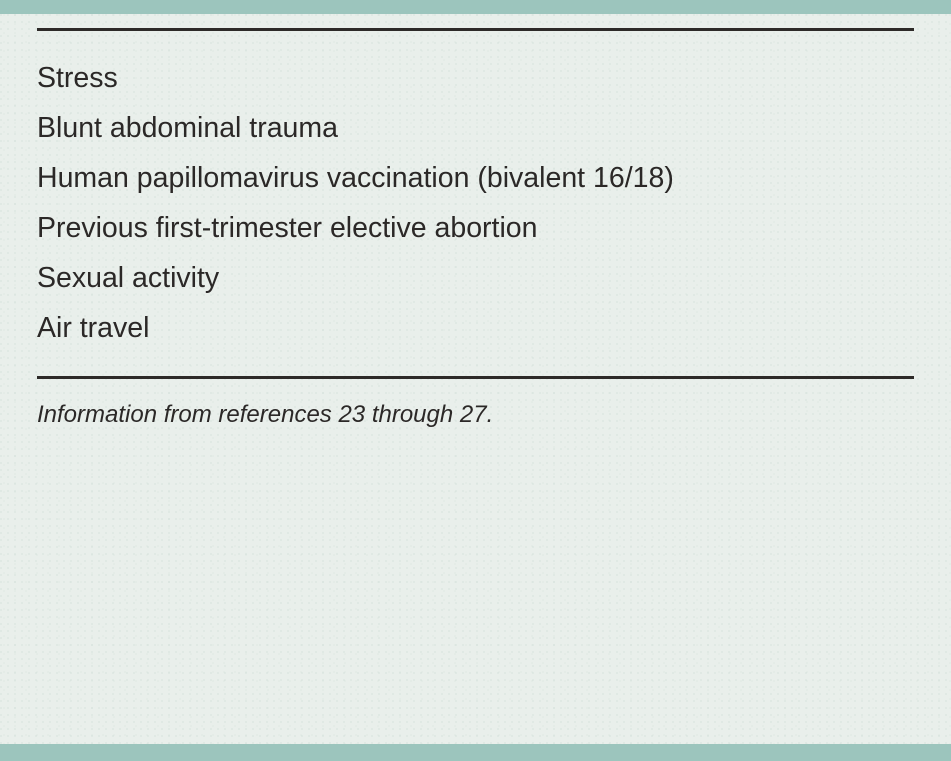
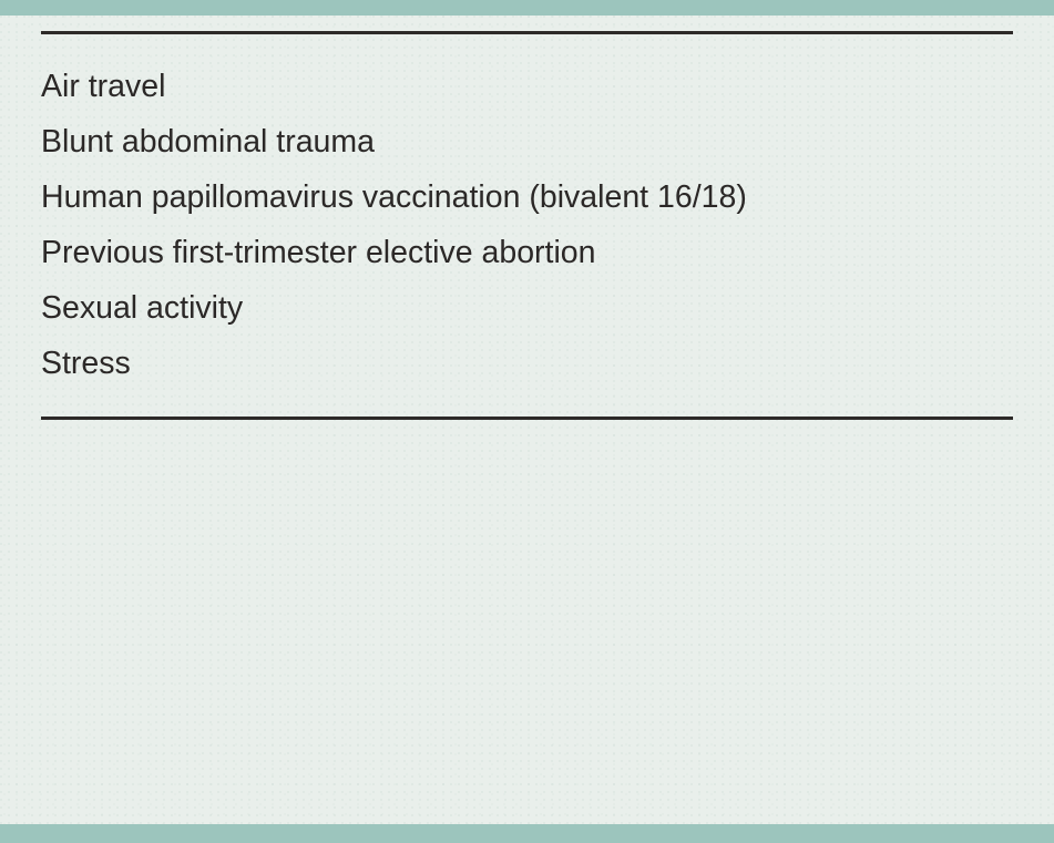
- Stress
+ Air travel
  Blunt abdominal trauma
  Human papillomavirus vaccination (bivalent 16/18)
  Previous first-trimester elective abortion
  Sexual activity
- Air travel
+ Stress
- Information from references 23 through 27.
